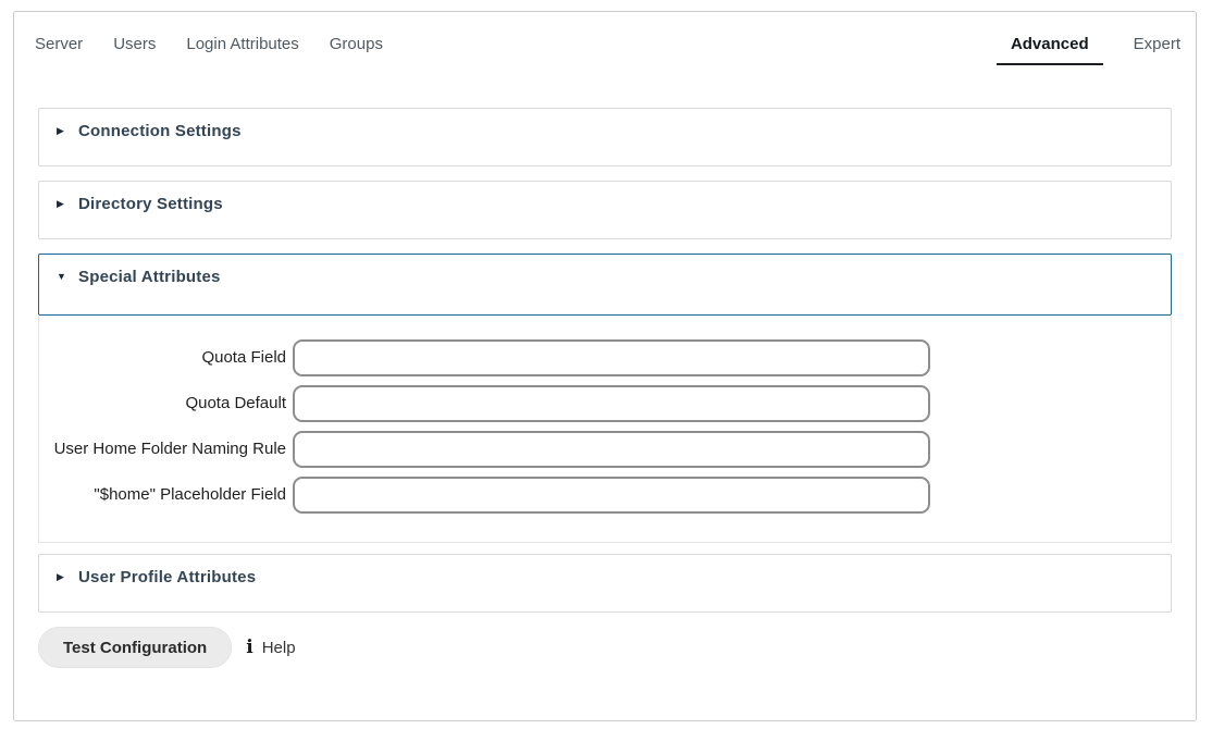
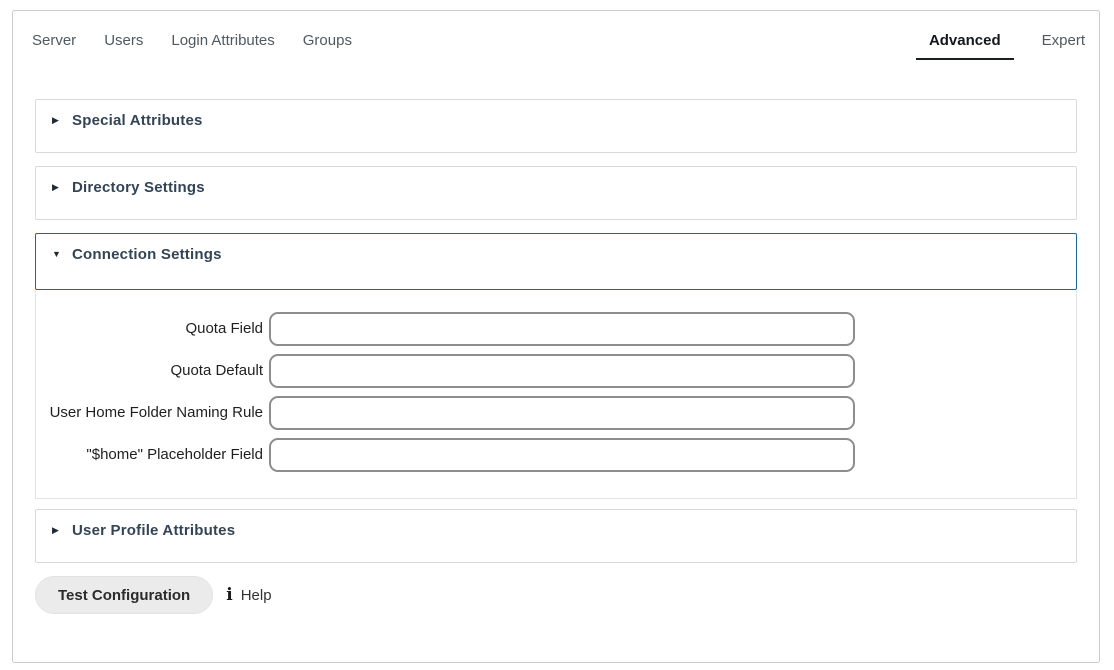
  Server
  Users
  Login Attributes
  Groups
  Advanced
  Expert
  ▶
- Connection Settings
+ Special Attributes
  ▶
  Directory Settings
  ▼
- Special Attributes
+ Connection Settings
  Quota Field
  Quota Default
  User Home Folder Naming Rule
  "$home" Placeholder Field
  ▶
  User Profile Attributes
  Test Configuration
  i
  Help
